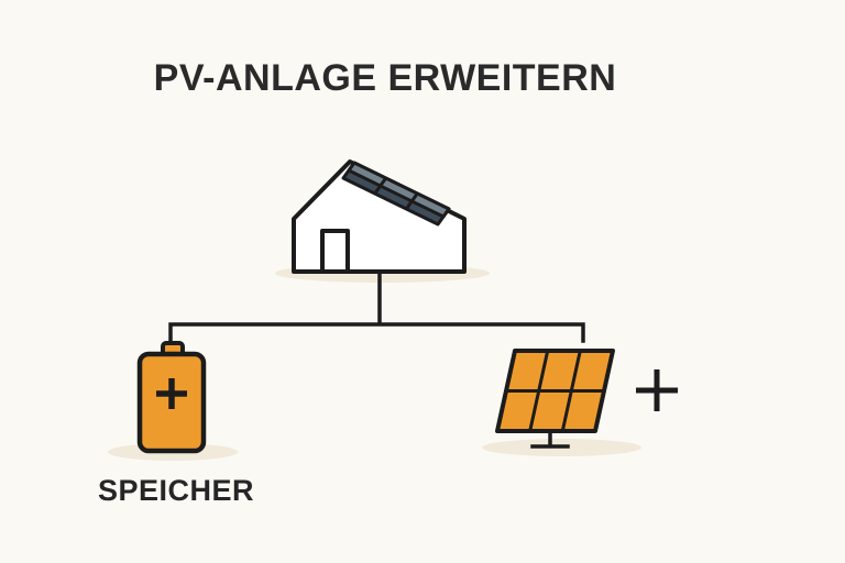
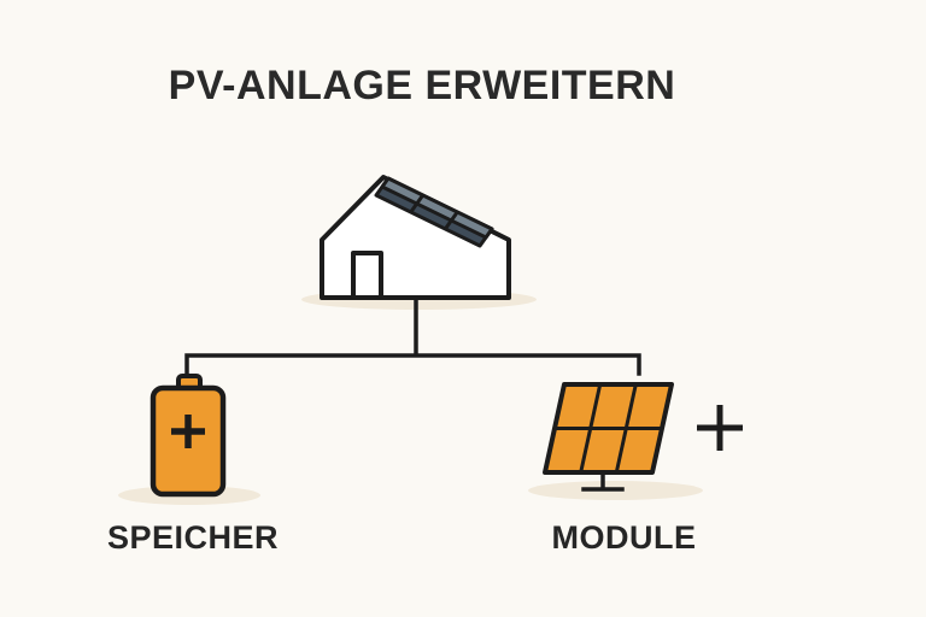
  PV-ANLAGE ERWEITERN
  SPEICHER
+ MODULE
